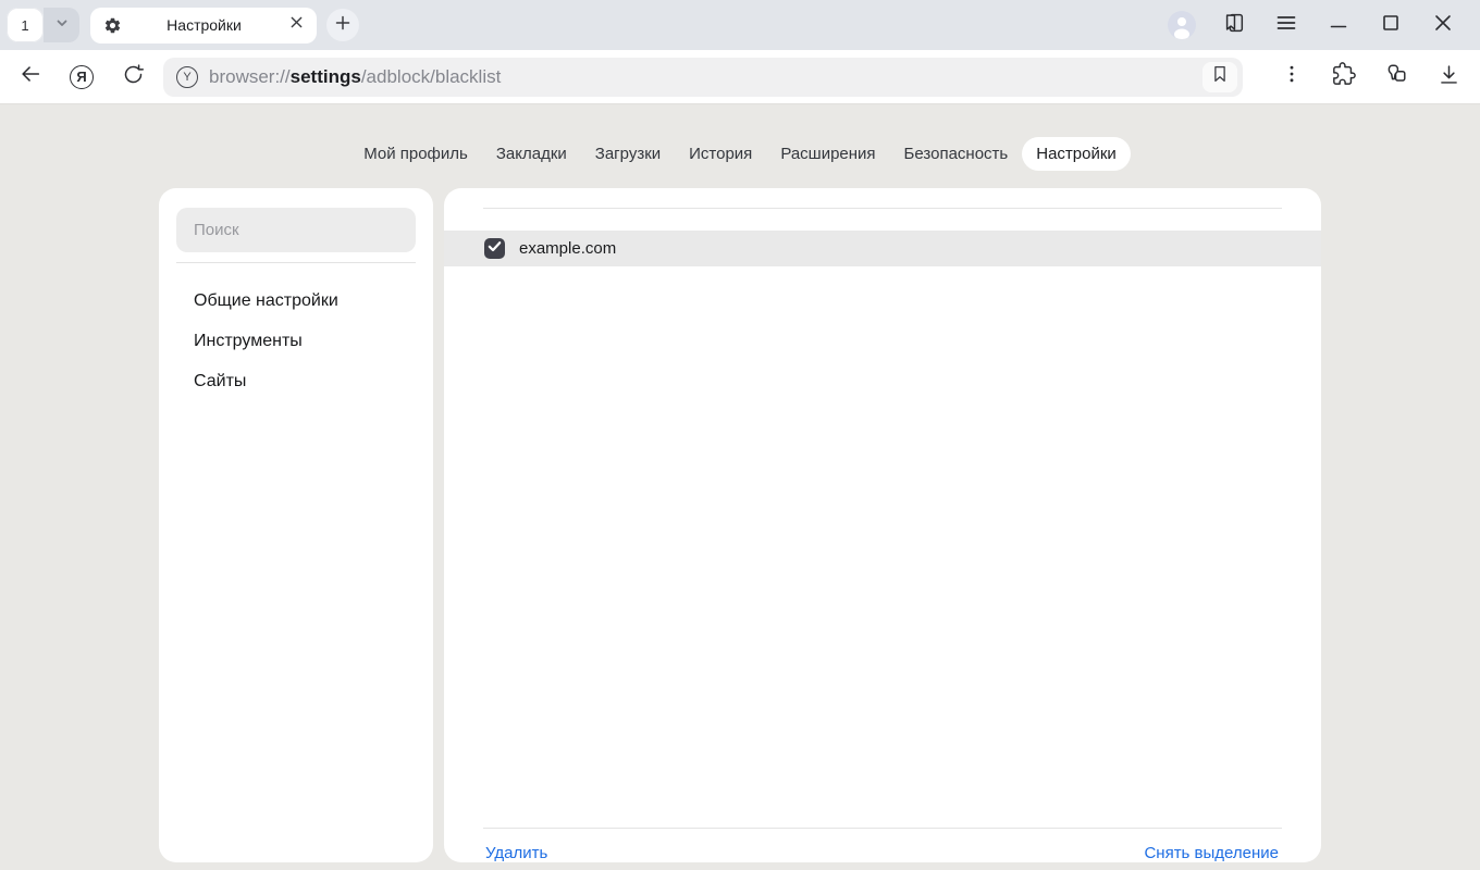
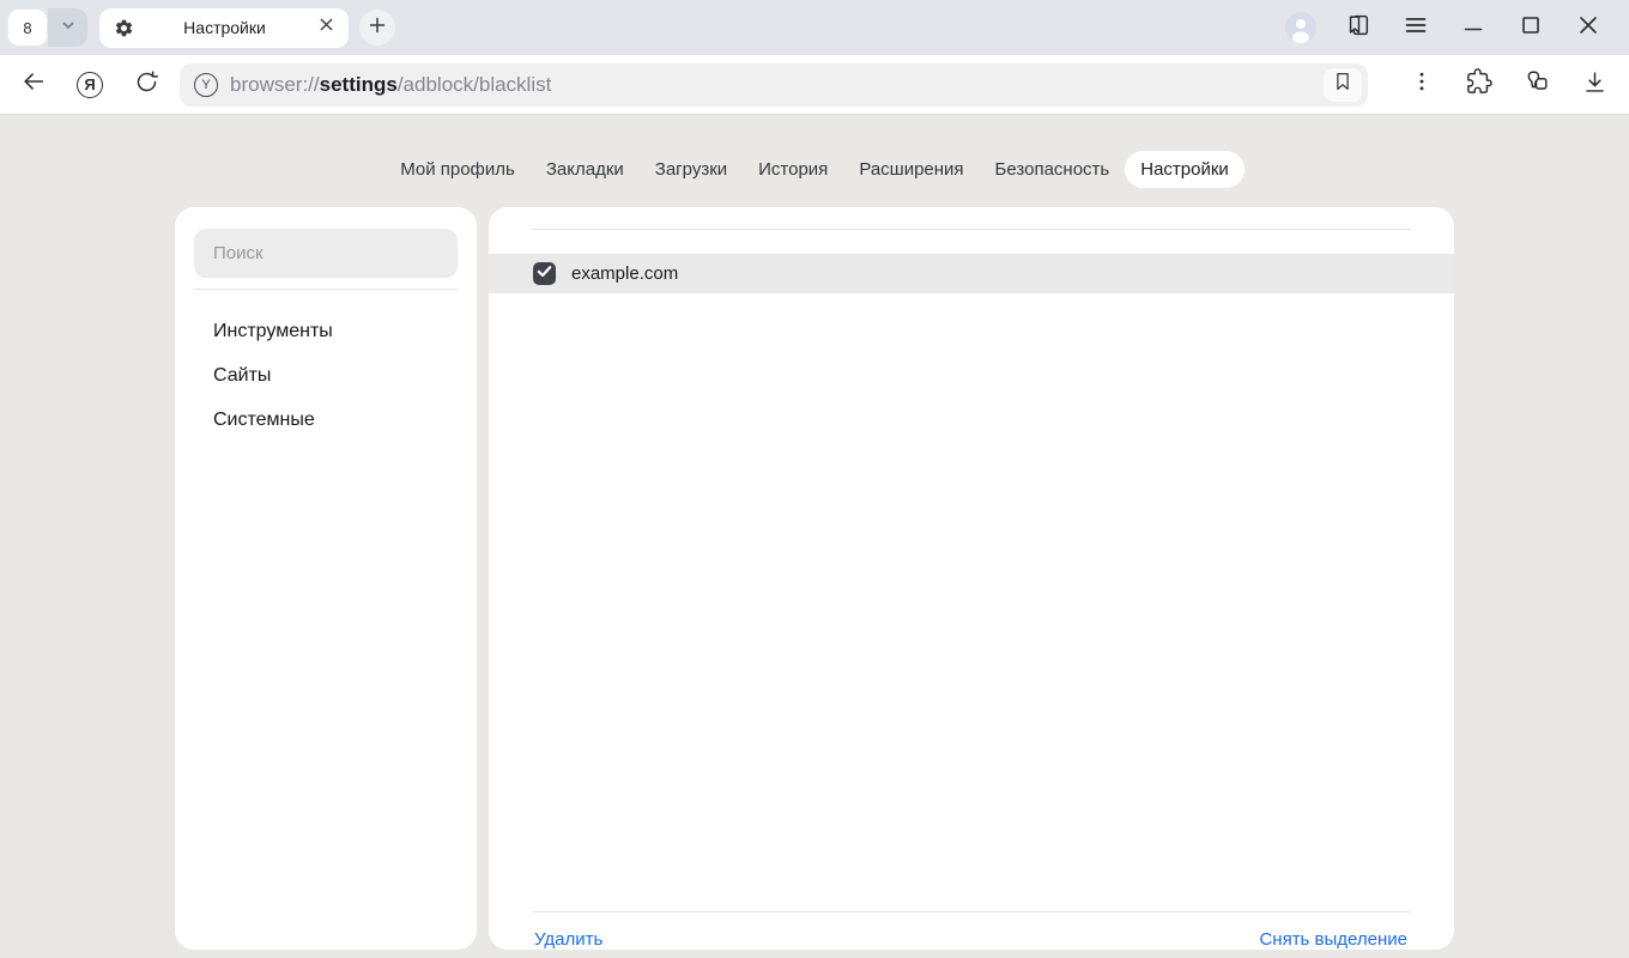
- 1
+ 8
  Настройки
  Я
  Y
  browser://settings/adblock/blacklist
  Мой профиль
  Закладки
  Загрузки
  История
  Расширения
  Безопасность
  Настройки
  Поиск
- Общие настройки
  Инструменты
  Сайты
+ Системные
  example.com
  Удалить
  Снять выделение
